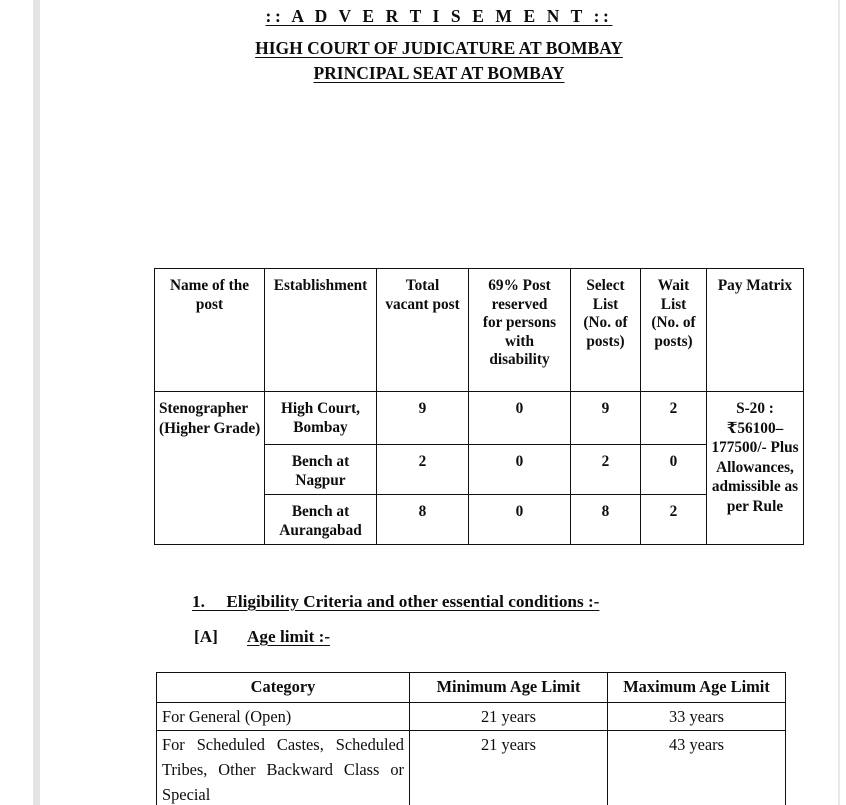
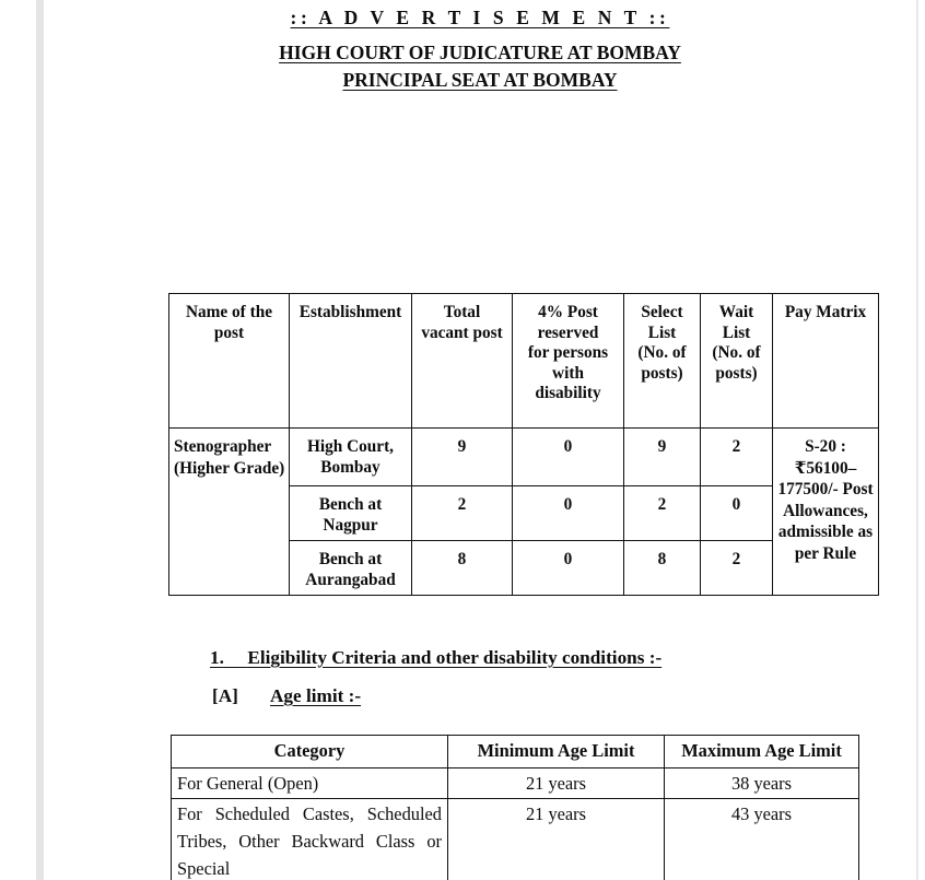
  :: A D V E R T I S E M E N T ::
  HIGH COURT OF JUDICATURE AT BOMBAY
  PRINCIPAL SEAT AT BOMBAY
- Name of the post	Establishment	Total vacant post	69% Post reserved for persons with disability	Select List (No. of posts)	Wait List (No. of posts)	Pay Matrix
+ Name of the post	Establishment	Total vacant post	4% Post reserved for persons with disability	Select List (No. of posts)	Wait List (No. of posts)	Pay Matrix
- Stenographer (Higher Grade)	High Court, Bombay	9	0	9	2	S-20 : ₹56100–177500/- Plus Allowances, admissible as per Rule
+ Stenographer (Higher Grade)	High Court, Bombay	9	0	9	2	S-20 : ₹56100–177500/- Post Allowances, admissible as per Rule
  Bench at Nagpur	2	0	2	0
  Bench at Aurangabad	8	0	8	2
- 1. Eligibility Criteria and other essential conditions :-
+ 1. Eligibility Criteria and other disability conditions :-
  [A] Age limit :-
  Category	Minimum Age Limit	Maximum Age Limit
- For General (Open)	21 years	33 years
+ For General (Open)	21 years	38 years
  For Scheduled Castes, Scheduled Tribes, Other Backward Class or Special	21 years	43 years
